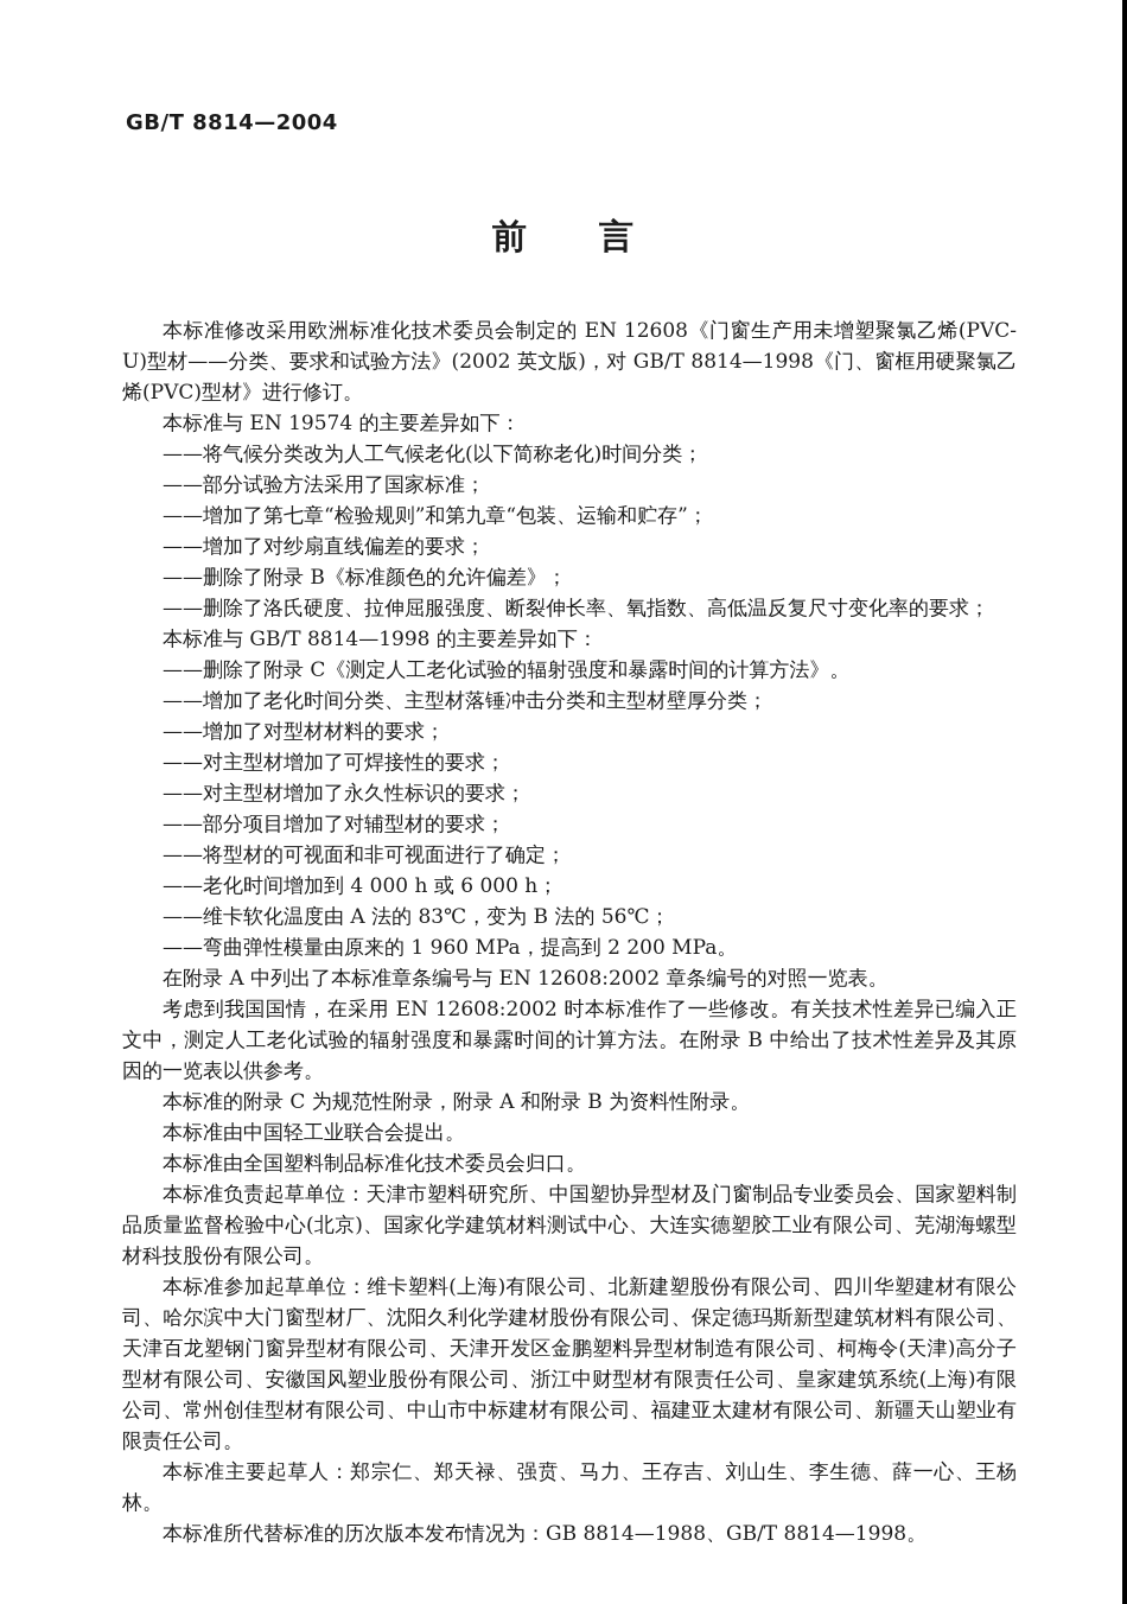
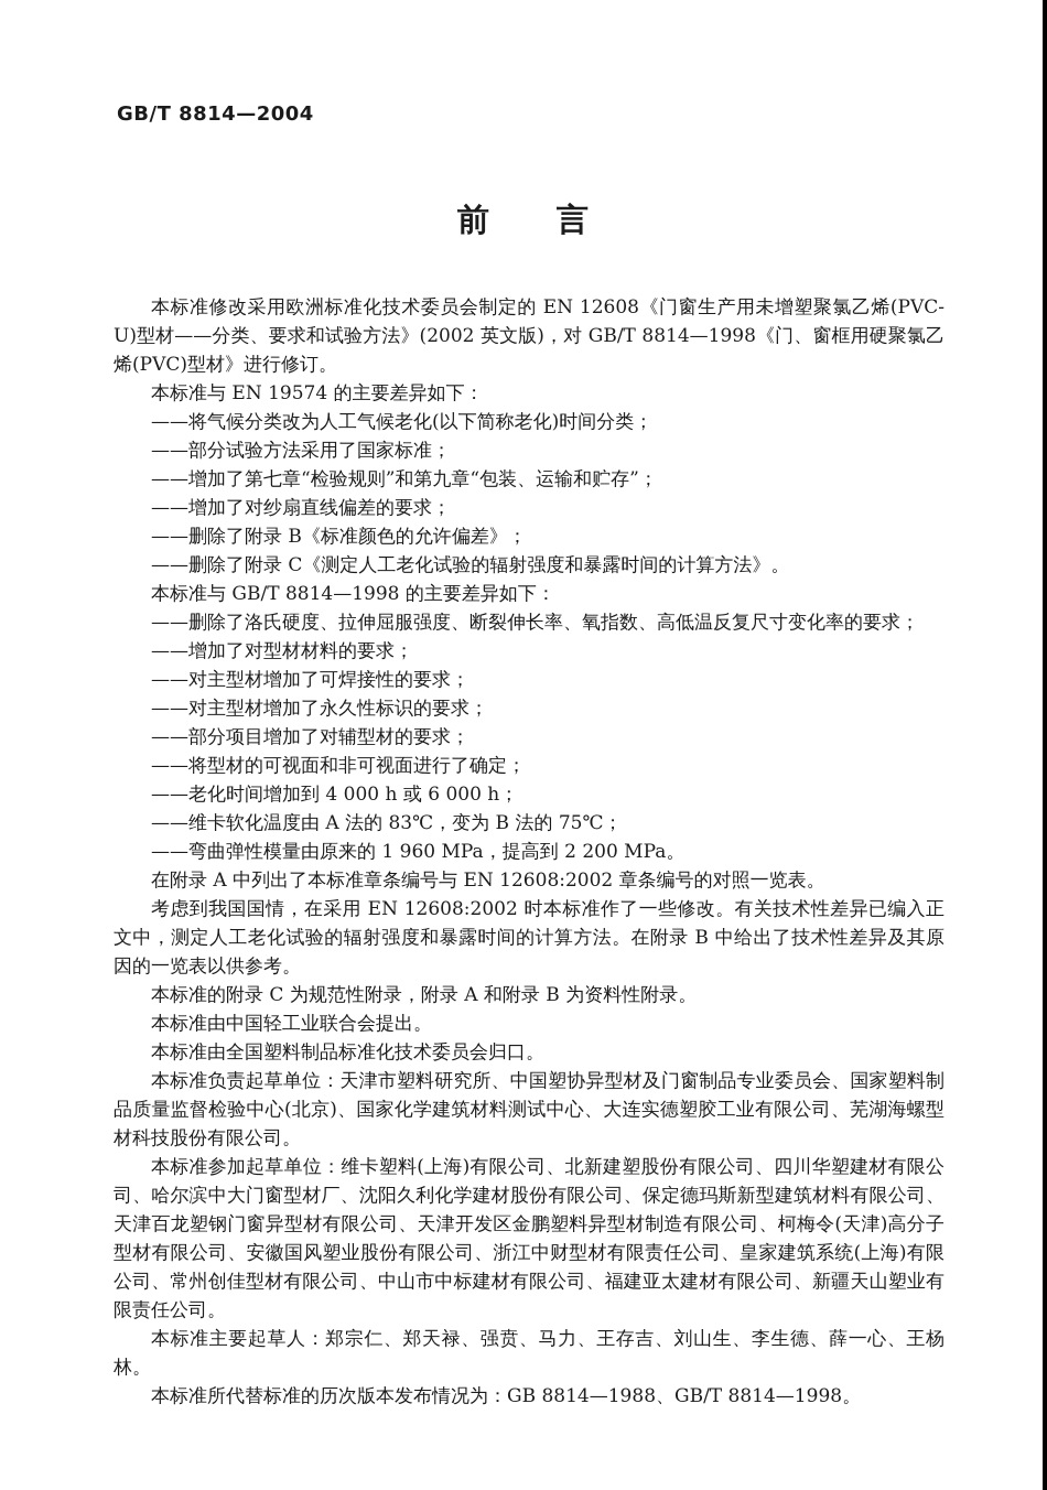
  GB/T 8814—2004
  前 言
  本标准修改采用欧洲标准化技术委员会制定的 EN 12608《门窗生产用未增塑聚氯乙烯(PVC-U)型材——分类、要求和试验方法》(2002 英文版)，对 GB/T 8814—1998《门、窗框用硬聚氯乙烯(PVC)型材》进行修订。
  本标准与 EN 19574 的主要差异如下：
  ——将气候分类改为人工气候老化(以下简称老化)时间分类；
  ——部分试验方法采用了国家标准；
  ——增加了第七章“检验规则”和第九章“包装、运输和贮存”；
  ——增加了对纱扇直线偏差的要求；
  ——删除了附录 B《标准颜色的允许偏差》；
- ——删除了洛氏硬度、拉伸屈服强度、断裂伸长率、氧指数、高低温反复尺寸变化率的要求；
+ ——删除了附录 C《测定人工老化试验的辐射强度和暴露时间的计算方法》。
  本标准与 GB/T 8814—1998 的主要差异如下：
- ——删除了附录 C《测定人工老化试验的辐射强度和暴露时间的计算方法》。
+ ——删除了洛氏硬度、拉伸屈服强度、断裂伸长率、氧指数、高低温反复尺寸变化率的要求；
- ——增加了老化时间分类、主型材落锤冲击分类和主型材壁厚分类；
  ——增加了对型材材料的要求；
  ——对主型材增加了可焊接性的要求；
  ——对主型材增加了永久性标识的要求；
  ——部分项目增加了对辅型材的要求；
  ——将型材的可视面和非可视面进行了确定；
  ——老化时间增加到 4 000 h 或 6 000 h；
- ——维卡软化温度由 A 法的 83℃，变为 B 法的 56℃；
+ ——维卡软化温度由 A 法的 83℃，变为 B 法的 75℃；
  ——弯曲弹性模量由原来的 1 960 MPa，提高到 2 200 MPa。
  在附录 A 中列出了本标准章条编号与 EN 12608:2002 章条编号的对照一览表。
  考虑到我国国情，在采用 EN 12608:2002 时本标准作了一些修改。有关技术性差异已编入正文中，测定人工老化试验的辐射强度和暴露时间的计算方法。在附录 B 中给出了技术性差异及其原因的一览表以供参考。
  本标准的附录 C 为规范性附录，附录 A 和附录 B 为资料性附录。
  本标准由中国轻工业联合会提出。
  本标准由全国塑料制品标准化技术委员会归口。
  本标准负责起草单位：天津市塑料研究所、中国塑协异型材及门窗制品专业委员会、国家塑料制品质量监督检验中心(北京)、国家化学建筑材料测试中心、大连实德塑胶工业有限公司、芜湖海螺型材科技股份有限公司。
  本标准参加起草单位：维卡塑料(上海)有限公司、北新建塑股份有限公司、四川华塑建材有限公司、哈尔滨中大门窗型材厂、沈阳久利化学建材股份有限公司、保定德玛斯新型建筑材料有限公司、天津百龙塑钢门窗异型材有限公司、天津开发区金鹏塑料异型材制造有限公司、柯梅令(天津)高分子型材有限公司、安徽国风塑业股份有限公司、浙江中财型材有限责任公司、皇家建筑系统(上海)有限公司、常州创佳型材有限公司、中山市中标建材有限公司、福建亚太建材有限公司、新疆天山塑业有限责任公司。
  本标准主要起草人：郑宗仁、郑天禄、强贲、马力、王存吉、刘山生、李生德、薛一心、王杨林。
  本标准所代替标准的历次版本发布情况为：GB 8814—1988、GB/T 8814—1998。
